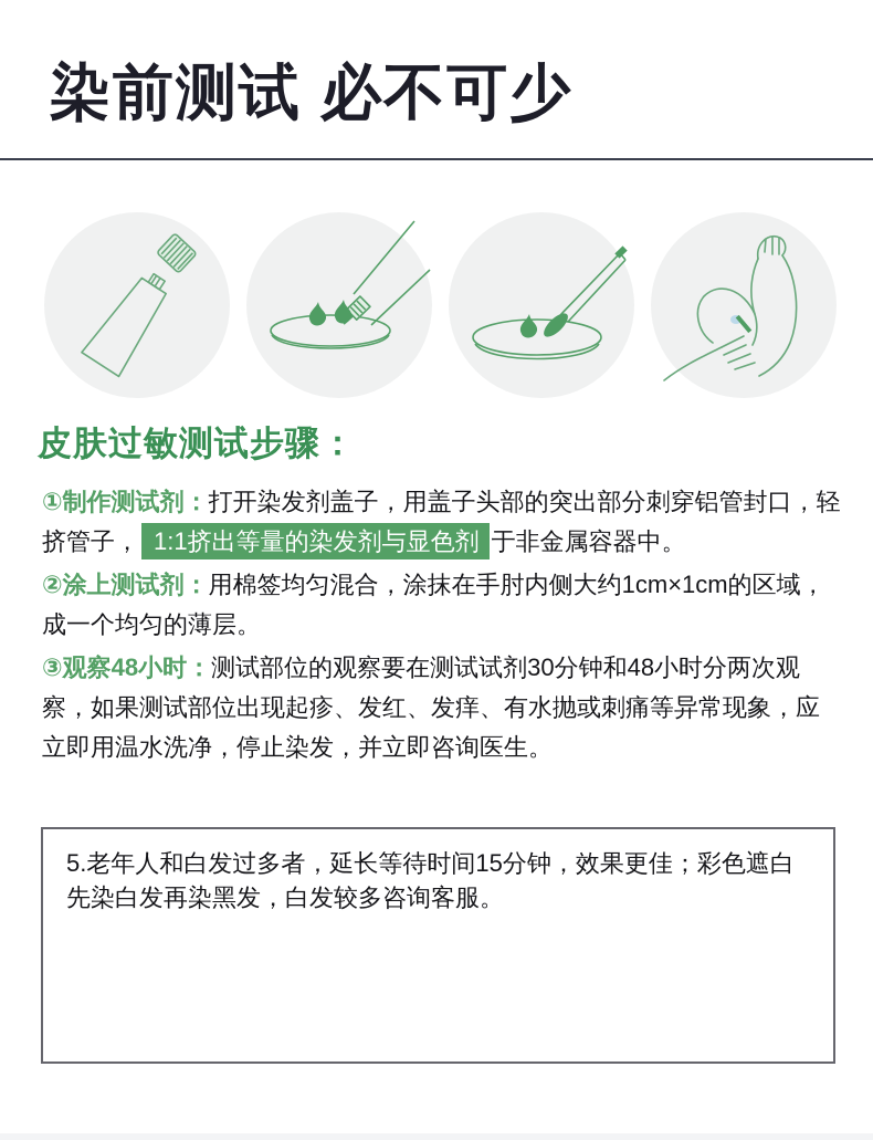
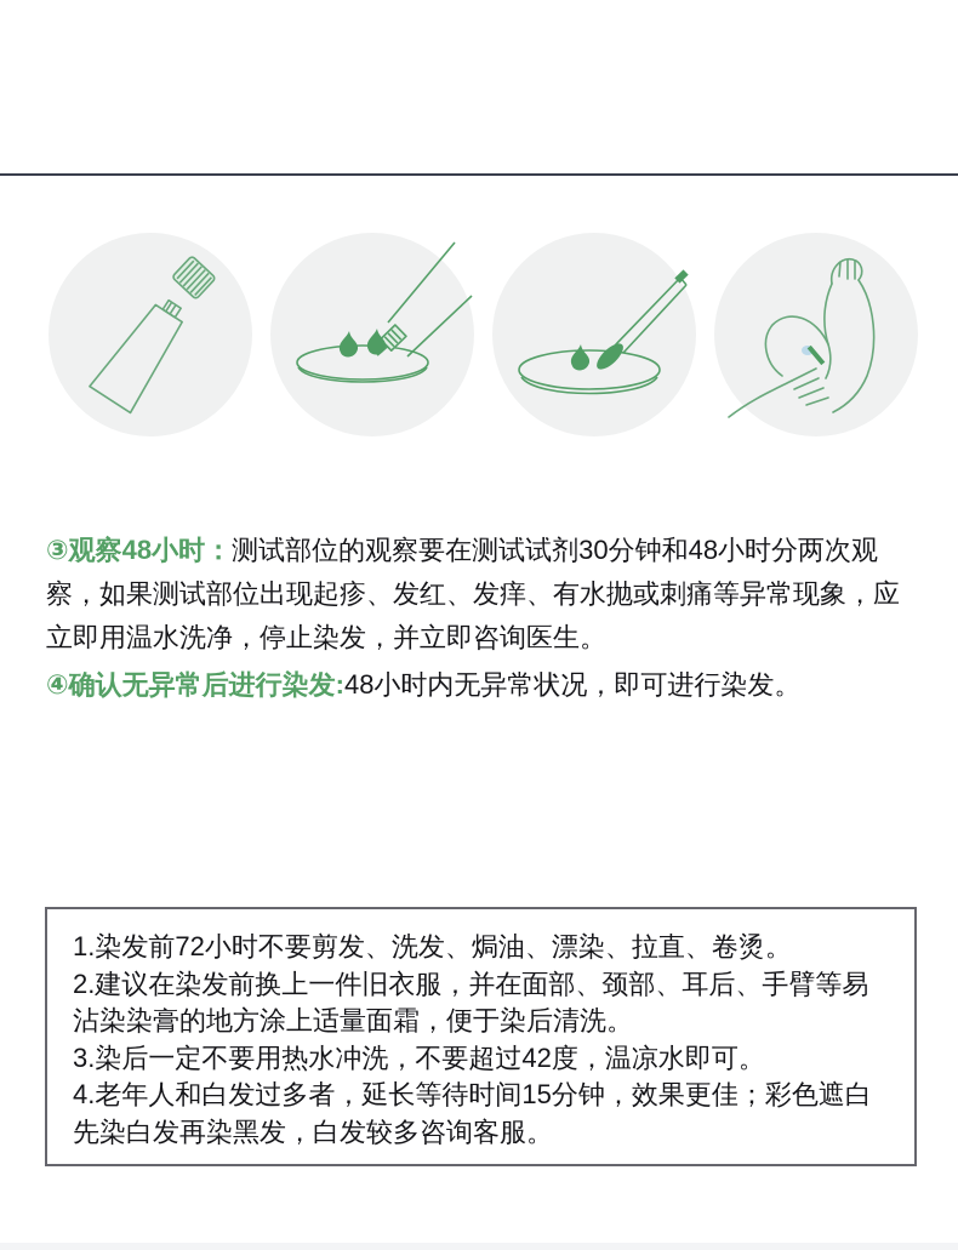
- 染前测试 必不可少
- 皮肤过敏测试步骤：
- ①制作测试剂：打开染发剂盖子，用盖子头部的突出部分刺穿铝管封口，轻挤管子， 1:1挤出等量的染发剂与显色剂 于非金属容器中。
- ②涂上测试剂：用棉签均匀混合，涂抹在手肘内侧大约1cm×1cm的区域，成一个均匀的薄层。
  ③观察48小时：测试部位的观察要在测试试剂30分钟和48小时分两次观察，如果测试部位出现起疹、发红、发痒、有水抛或刺痛等异常现象，应立即用温水洗净，停止染发，并立即咨询医生。
+ ④确认无异常后进行染发:48小时内无异常状况，即可进行染发。
+ 1.染发前72小时不要剪发、洗发、焗油、漂染、拉直、卷烫。
+ 2.建议在染发前换上一件旧衣服，并在面部、颈部、耳后、手臂等易沾染染膏的地方涂上适量面霜，便于染后清洗。
+ 3.染后一定不要用热水冲洗，不要超过42度，温凉水即可。
- 5.老年人和白发过多者，延长等待时间15分钟，效果更佳；彩色遮白先染白发再染黑发，白发较多咨询客服。
+ 4.老年人和白发过多者，延长等待时间15分钟，效果更佳；彩色遮白先染白发再染黑发，白发较多咨询客服。
